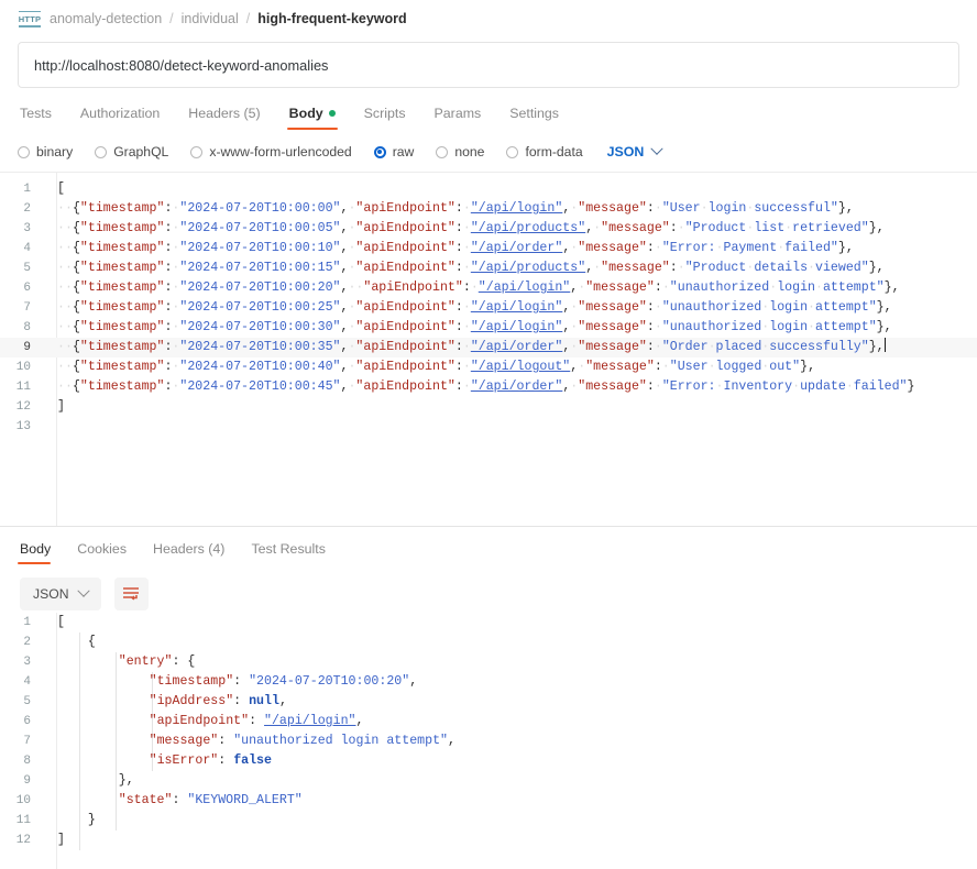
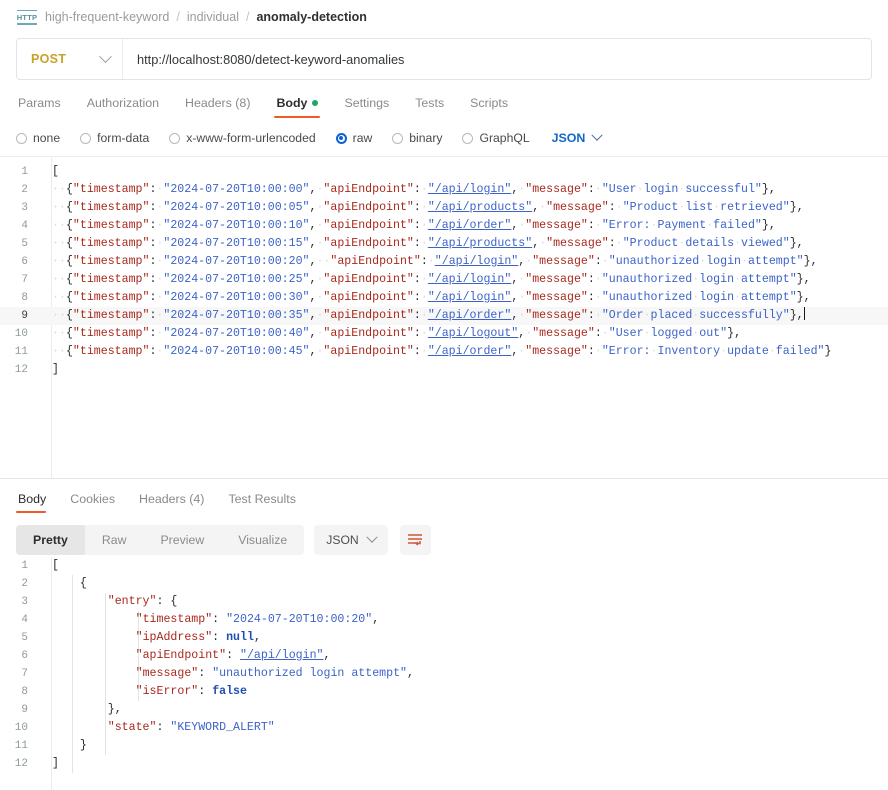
  HTTP
- anomaly-detection
+ high-frequent-keyword
  /
  individual
  /
- high-frequent-keyword
+ anomaly-detection
+ POST
  http://localhost:8080/detect-keyword-anomalies
- Tests
+ Params
  Authorization
- Headers (5)
+ Headers (8)
  Body
- Scripts
+ Settings
- Params
+ Tests
- Settings
+ Scripts
- binary
+ none
- GraphQL
+ form-data
  x-www-form-urlencoded
  raw
- none
+ binary
- form-data
+ GraphQL
  JSON
  1
  [
  2
  ··{"timestamp":·"2024-07-20T10:00:00",·"apiEndpoint":·"/api/login",·"message":·"User·login·successful"},
  3
  ··{"timestamp":·"2024-07-20T10:00:05",·"apiEndpoint":·"/api/products",·"message":·"Product·list·retrieved"},
  4
  ··{"timestamp":·"2024-07-20T10:00:10",·"apiEndpoint":·"/api/order",·"message":·"Error:·Payment·failed"},
  5
  ··{"timestamp":·"2024-07-20T10:00:15",·"apiEndpoint":·"/api/products",·"message":·"Product·details·viewed"},
  6
  ··{"timestamp":·"2024-07-20T10:00:20",··"apiEndpoint":·"/api/login",·"message":·"unauthorized·login·attempt"},
  7
  ··{"timestamp":·"2024-07-20T10:00:25",·"apiEndpoint":·"/api/login",·"message":·"unauthorized·login·attempt"},
  8
  ··{"timestamp":·"2024-07-20T10:00:30",·"apiEndpoint":·"/api/login",·"message":·"unauthorized·login·attempt"},
  9
  ··{"timestamp":·"2024-07-20T10:00:35", "apiEndpoint":·"/api/order",·"message":·"Order placed·successfully"},
  10
  ··{"timestamp":·"2024-07-20T10:00:40",·"apiEndpoint":·"/api/logout",·"message":·"User·logged·out"},
  11
  ··{"timestamp":·"2024-07-20T10:00:45",·"apiEndpoint":·"/api/order",·"message":·"Error:·Inventory·update·failed"}
  12
  ]
- 13
  Body
  Cookies
  Headers (4)
  Test Results
+ Pretty
+ Raw
+ Preview
+ Visualize
  JSON
  1
  [
  2
  {
  3
  "entry": {
  4
  "timestamp": "2024-07-20T10:00:20",
  5
  "ipAddress": null,
  6
  "apiEndpoint": "/api/login",
  7
  "message": "unauthorized login attempt",
  8
  "isError": false
  9
  },
  10
  "state": "KEYWORD_ALERT"
  11
  }
  12
  ]
